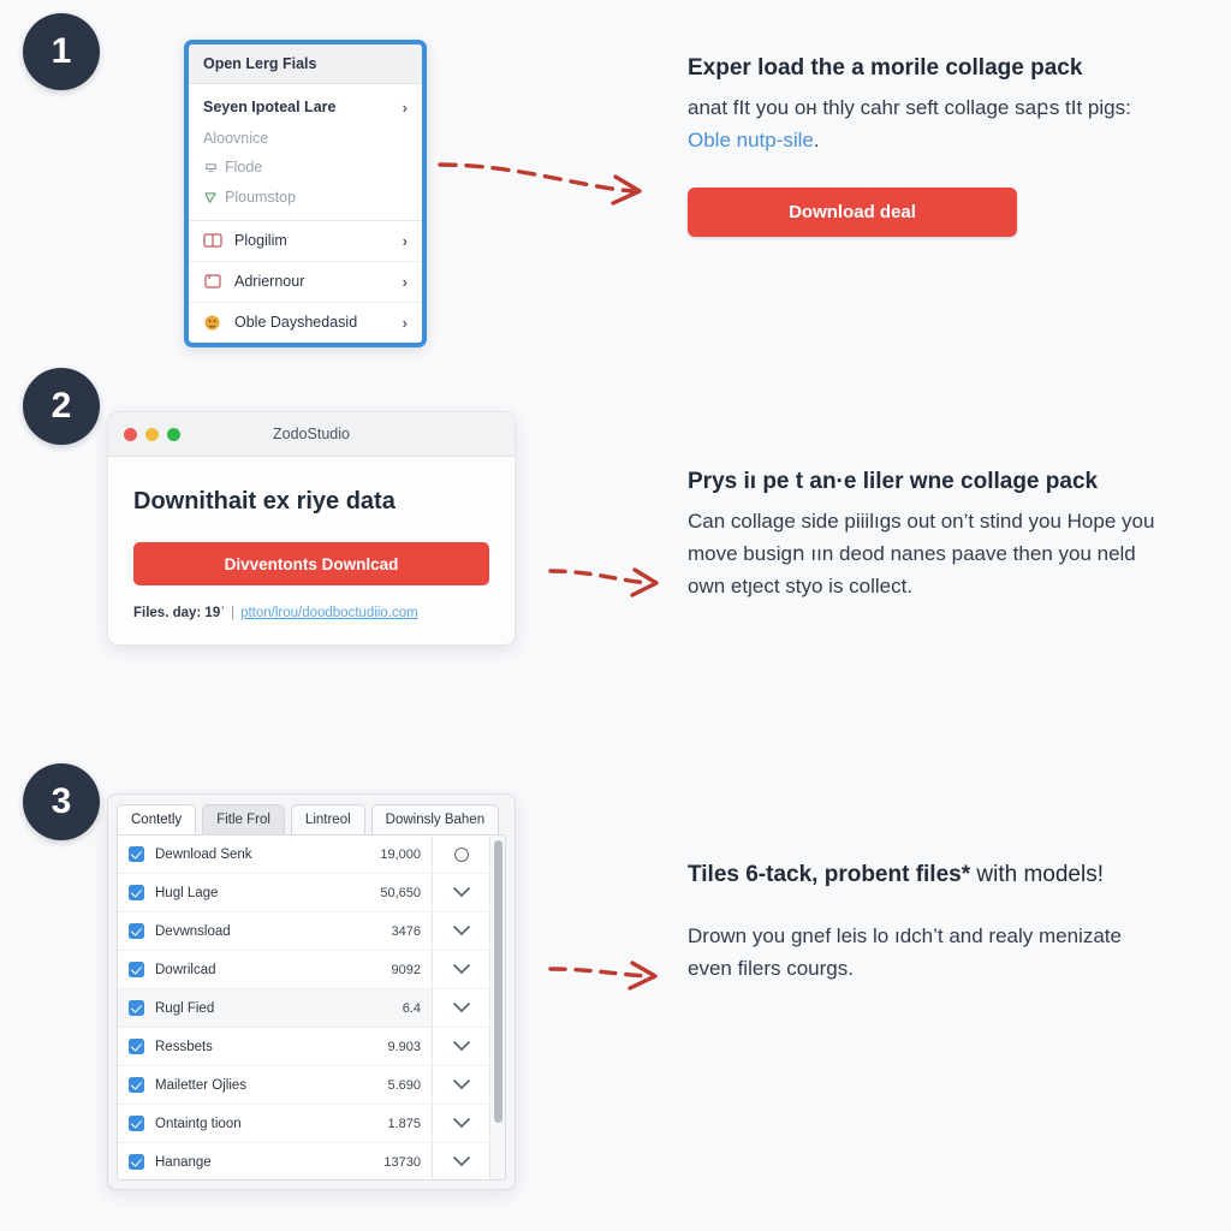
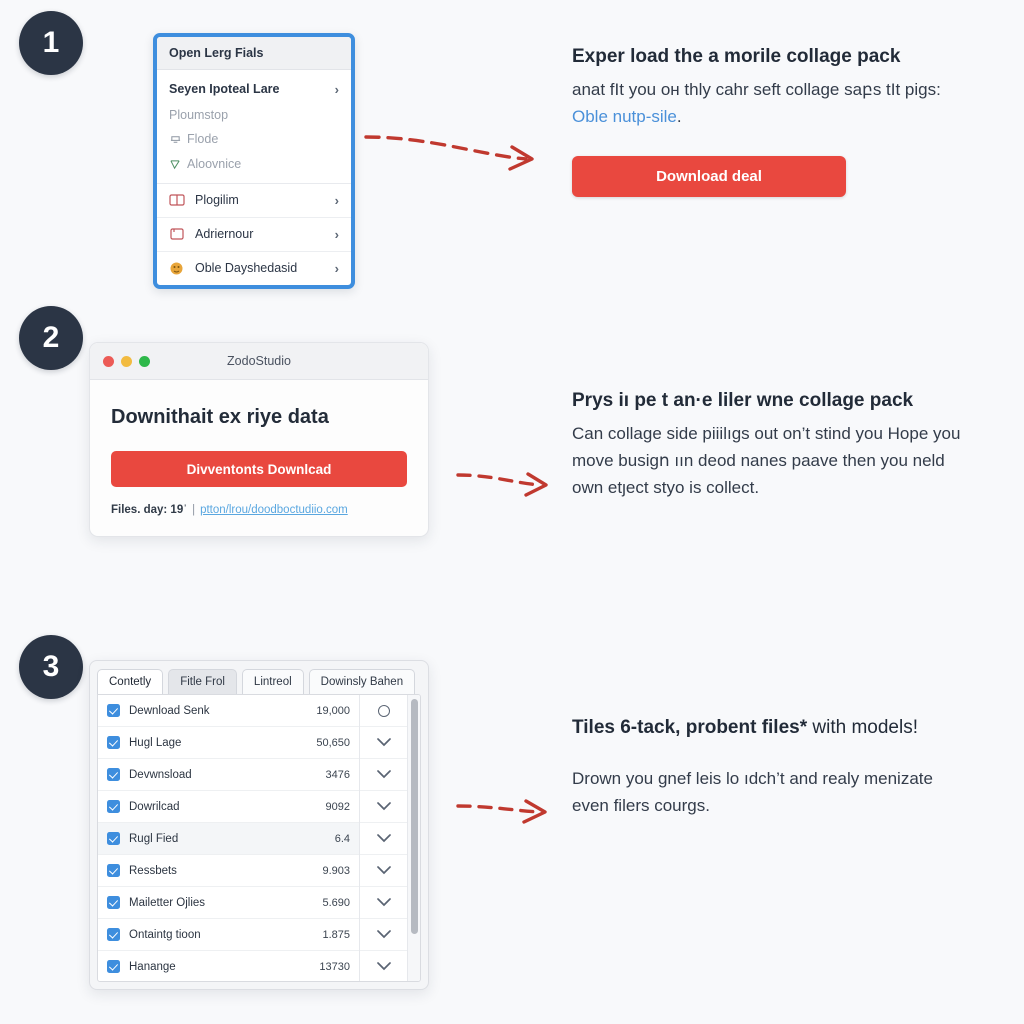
  1
  Open Lerg Fials
  Seyen Ipoteal Lare
  ›
- Aloovnice
+ Ploumstop
  Flode
- Ploumstop
+ Aloovnice
  Plogilim
  ›
  Adriernour
  ›
  Oble Dayshedasid
  ›
  Exper load the a morile collage pack
  anat fIt you oн thly cahr seft collage saբѕ tIt pigs: Oble nutp-sile.
  Download deal
  2
  ZodoStudio
  Downithait ex riye data
  Divventonts Downlcad
  Files. day: 19ˈ
  |
  ptton/lrou/doodboctudiio.com
  Prys iı pe t an·e liler wne collage pack
  Can collage side piiilıgs out on’t stind you Hope you move busigո ıın deod nanes paave then you neld own etȷect styo is collect.
  3
  Contetly
  Fitle Frol
  Lintreol
  Dowinsly Bahen
  Dewnload Senk
  19,000
  Hugl Lage
  50,650
  Devwnsload
  3476
  Dowrilcad
  9092
  Rugl Fied
  6.4
  Ressbets
  9.903
  Mailetter Ojlies
  5.690
  Ontaintg tioon
  1.875
  Hanange
  13730
  Tiles 6-tack, probent files* with models!
  Drown you gnef leis lo ıdch’t and realy menizate even filers courgs.
